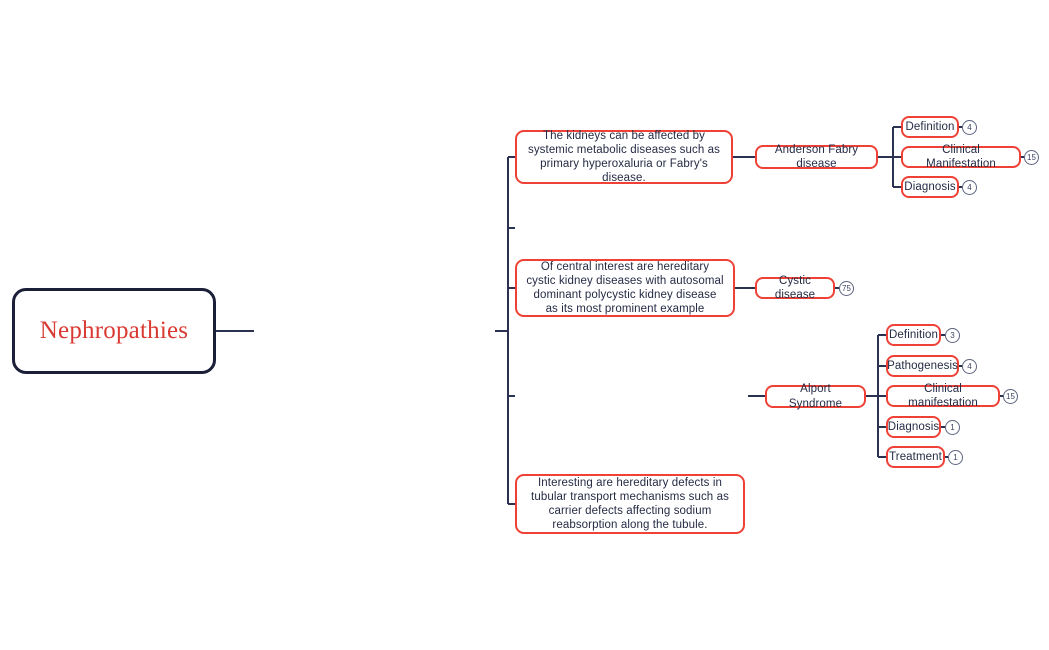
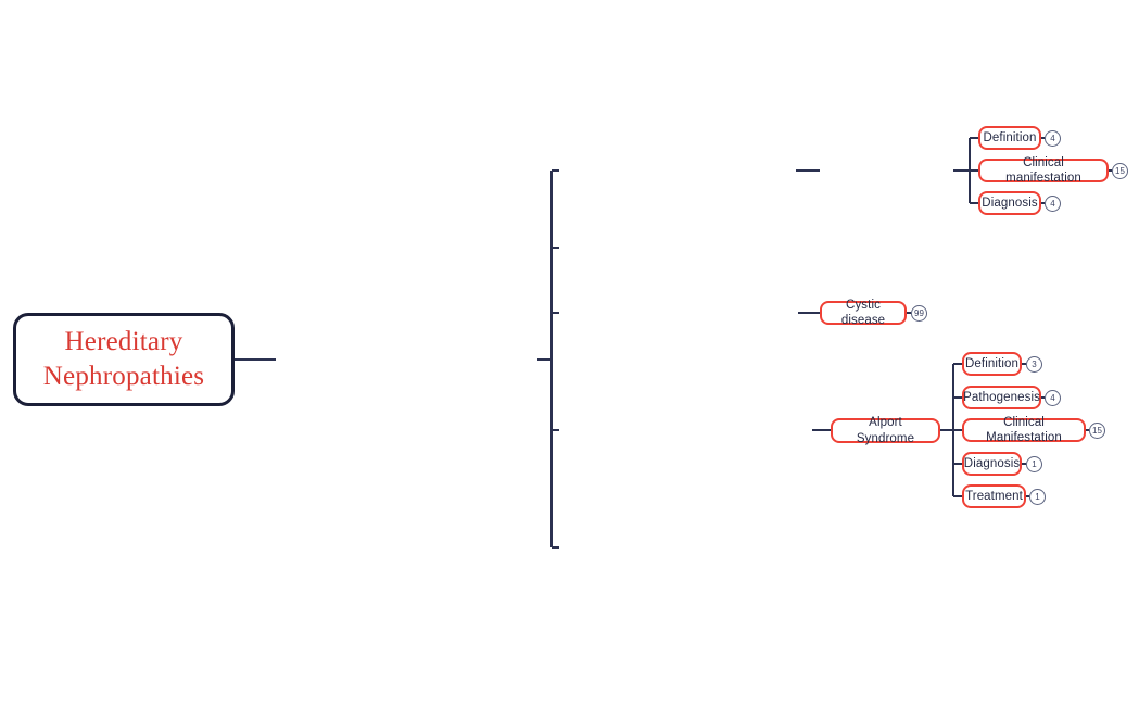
+ Hereditary
  Nephropathies
- The kidneys can be affected by systemic metabolic diseases such as primary hyperoxaluria or Fabry's disease.
- Of central interest are hereditary cystic kidney diseases with autosomal dominant polycystic kidney disease as its most prominent example
- Interesting are hereditary defects in tubular transport mechanisms such as carrier defects affecting sodium reabsorption along the tubule.
- Anderson Fabry disease
  Definition
  4
- Clinical Manifestation
+ Clinical manifestation
  15
  Diagnosis
  4
  Cystic disease
- 75
+ 99
  Alport Syndrome
  Definition
  3
  Pathogenesis
  4
- Clinical manifestation
+ Clinical Manifestation
  15
  Diagnosis
  1
  Treatment
  1
